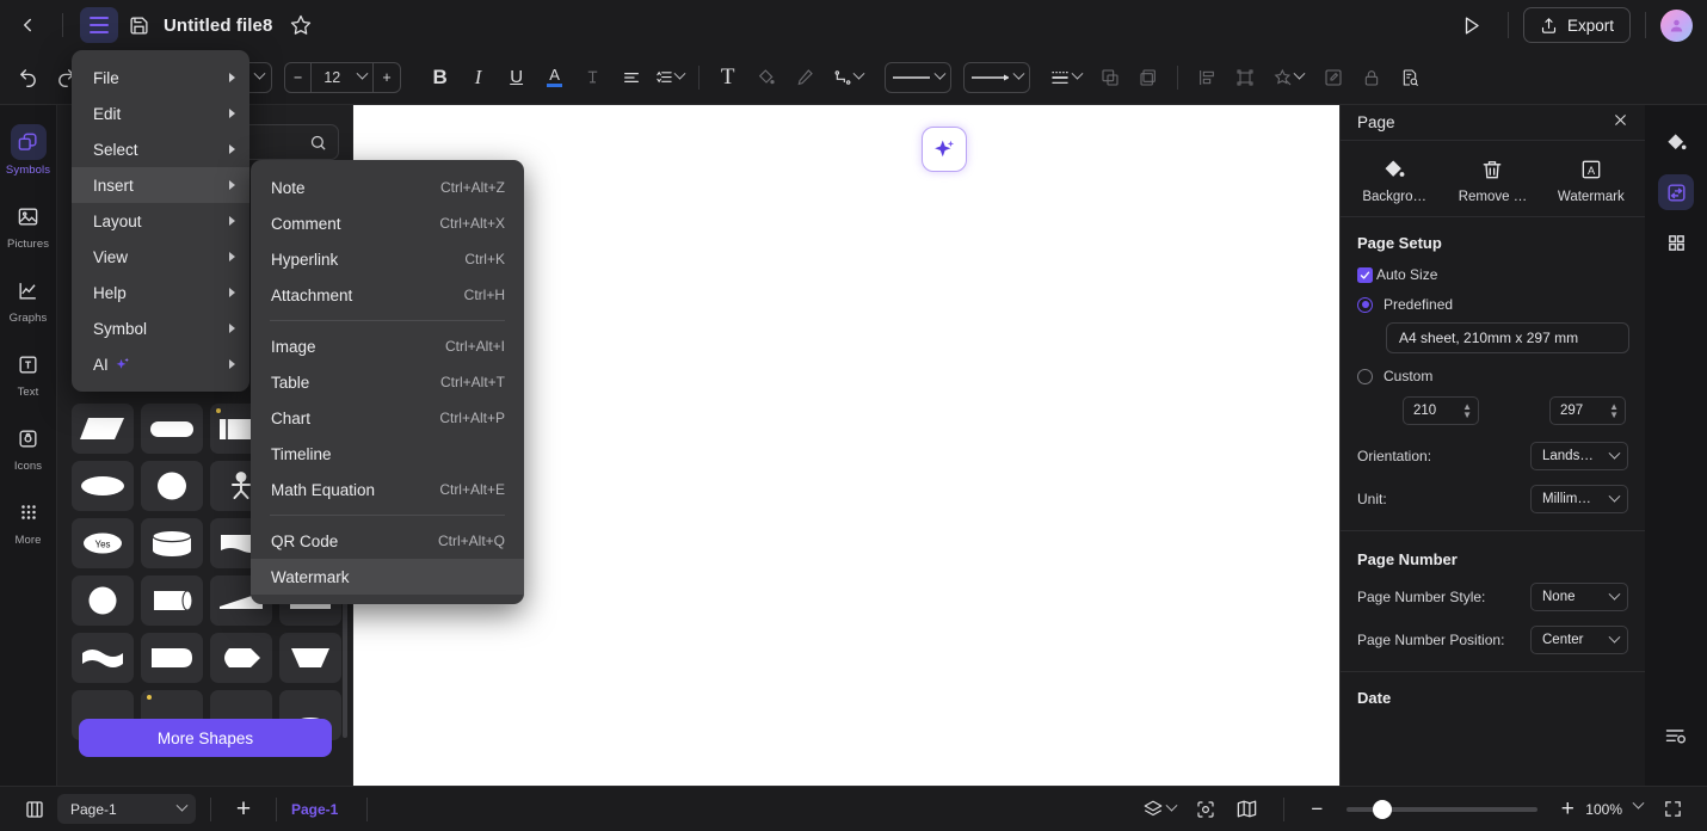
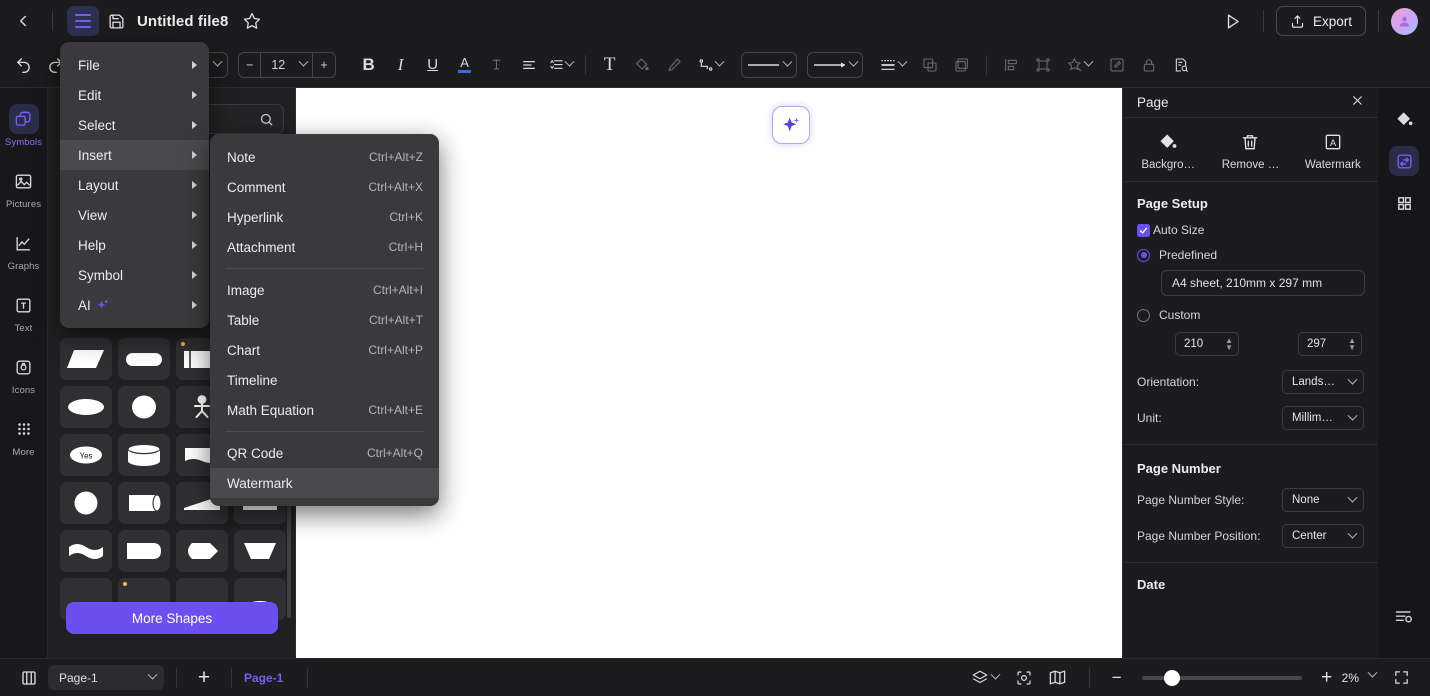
  Untitled file8
  Export
  −
  12
  +
  B
  I
  U
  A
  T
  Symbols
  Pictures
  Graphs
  Text
  Icons
  More
  Yes
  More Shapes
  Page
  Backgro…
  Remove …
  A
  Watermark
  Page Setup
  Auto Size
  Predefined
  A4 sheet, 210mm x 297 mm
  Custom
  210
  ▲
  ▼
  297
  ▲
  ▼
  Orientation:
  Lands…
  Unit:
  Millim…
  Page Number
  Page Number Style:
  None
  Page Number Position:
  Center
  Date
  Page-1
  +
  Page-1
  −
  +
- 100%
+ 2%
  File
  Edit
  Select
  Insert
  Layout
  View
  Help
  Symbol
  AI
  Note
  Ctrl+Alt+Z
  Comment
  Ctrl+Alt+X
  Hyperlink
  Ctrl+K
  Attachment
  Ctrl+H
  Image
  Ctrl+Alt+I
  Table
  Ctrl+Alt+T
  Chart
  Ctrl+Alt+P
  Timeline
  Math Equation
  Ctrl+Alt+E
  QR Code
  Ctrl+Alt+Q
  Watermark
